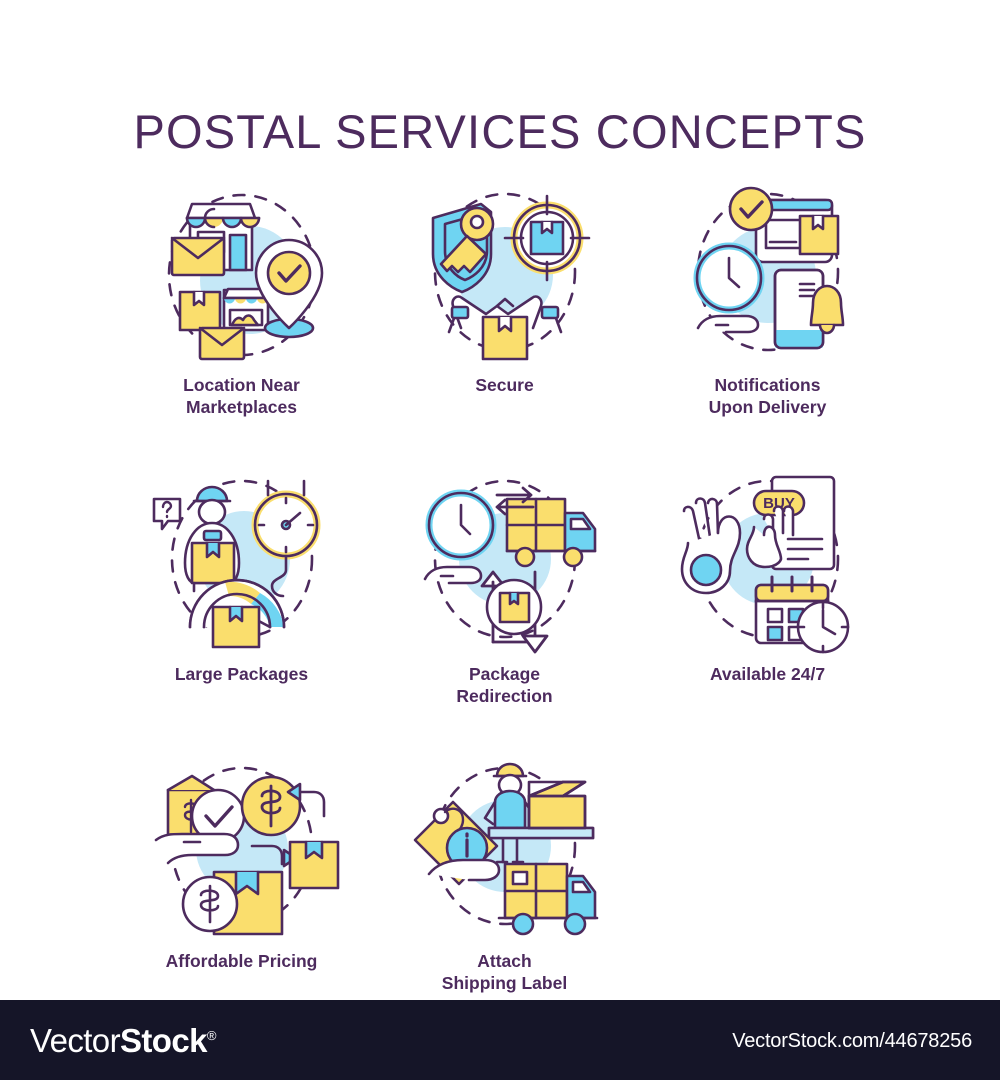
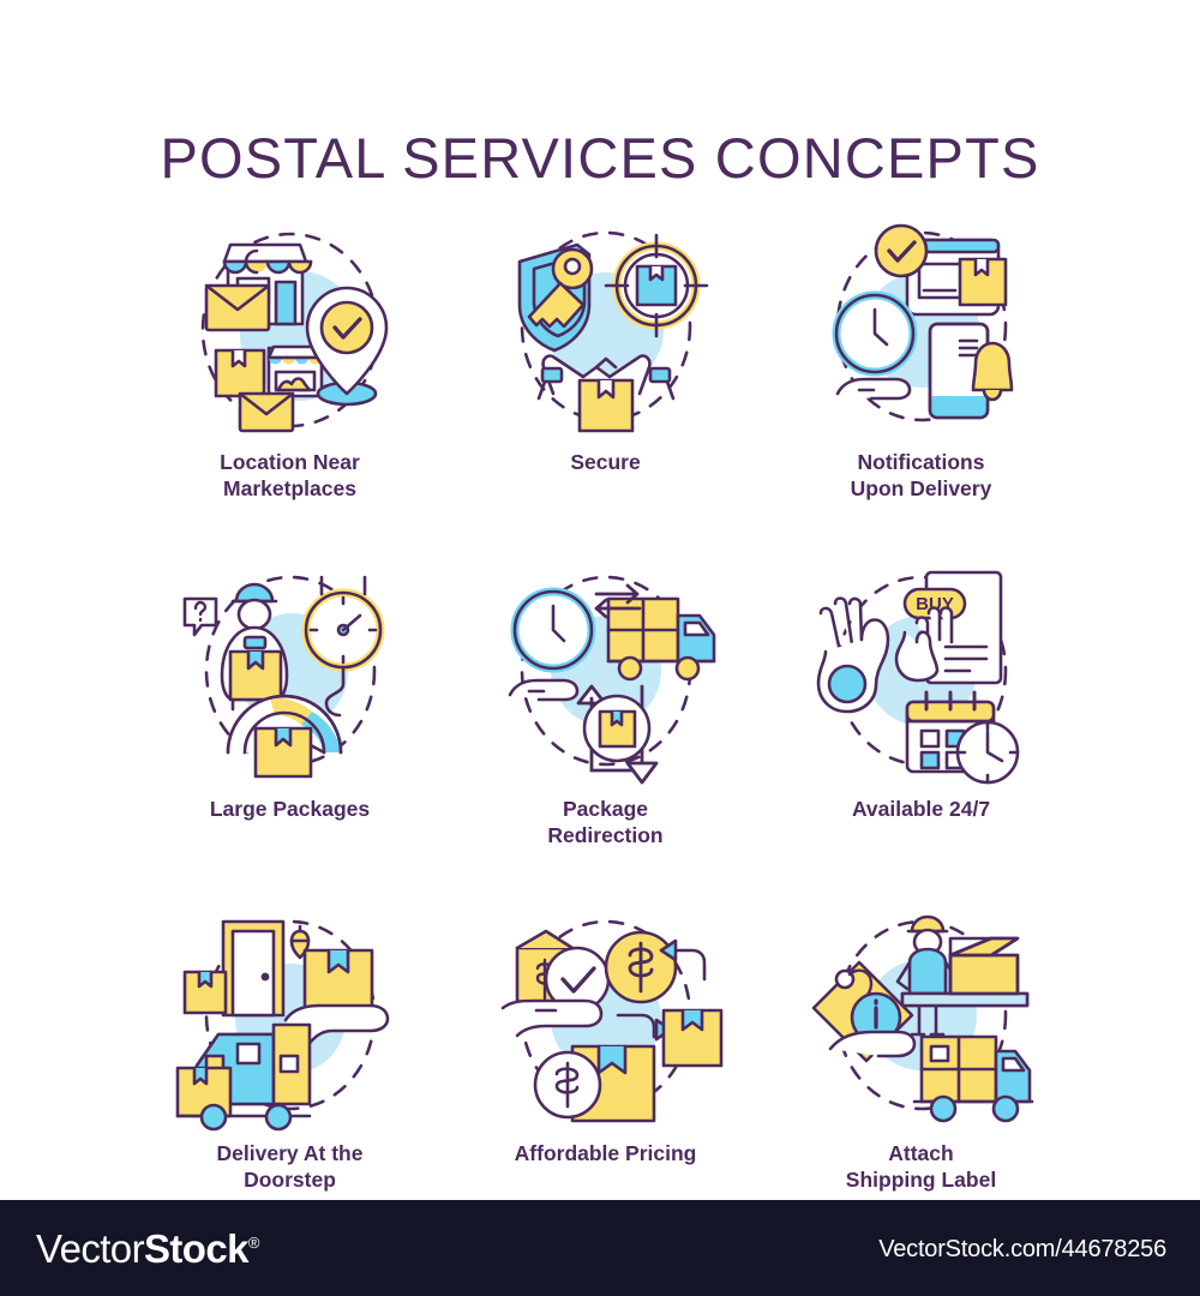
  POSTAL SERVICES CONCEPTS
  Location Near
  Marketplaces
  Secure
  Notifications
  Upon Delivery
  Large Packages
  Package
  Redirection
  BUY
  Available 24/7
+ Delivery At the
+ Doorstep
  Affordable Pricing
  Attach
  Shipping Label
  VectorStock®
  VectorStock.com/44678256
